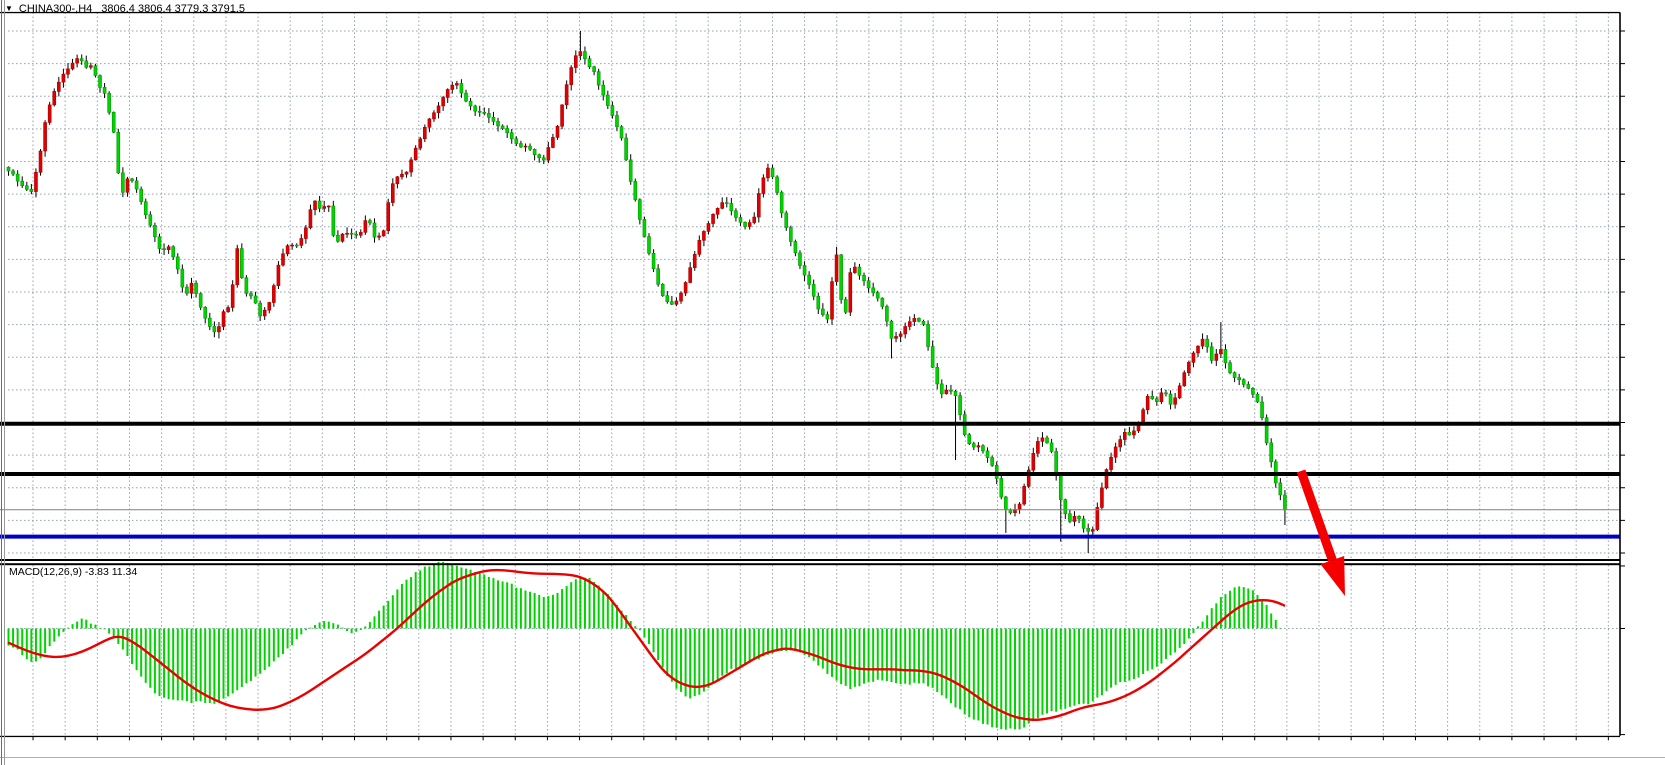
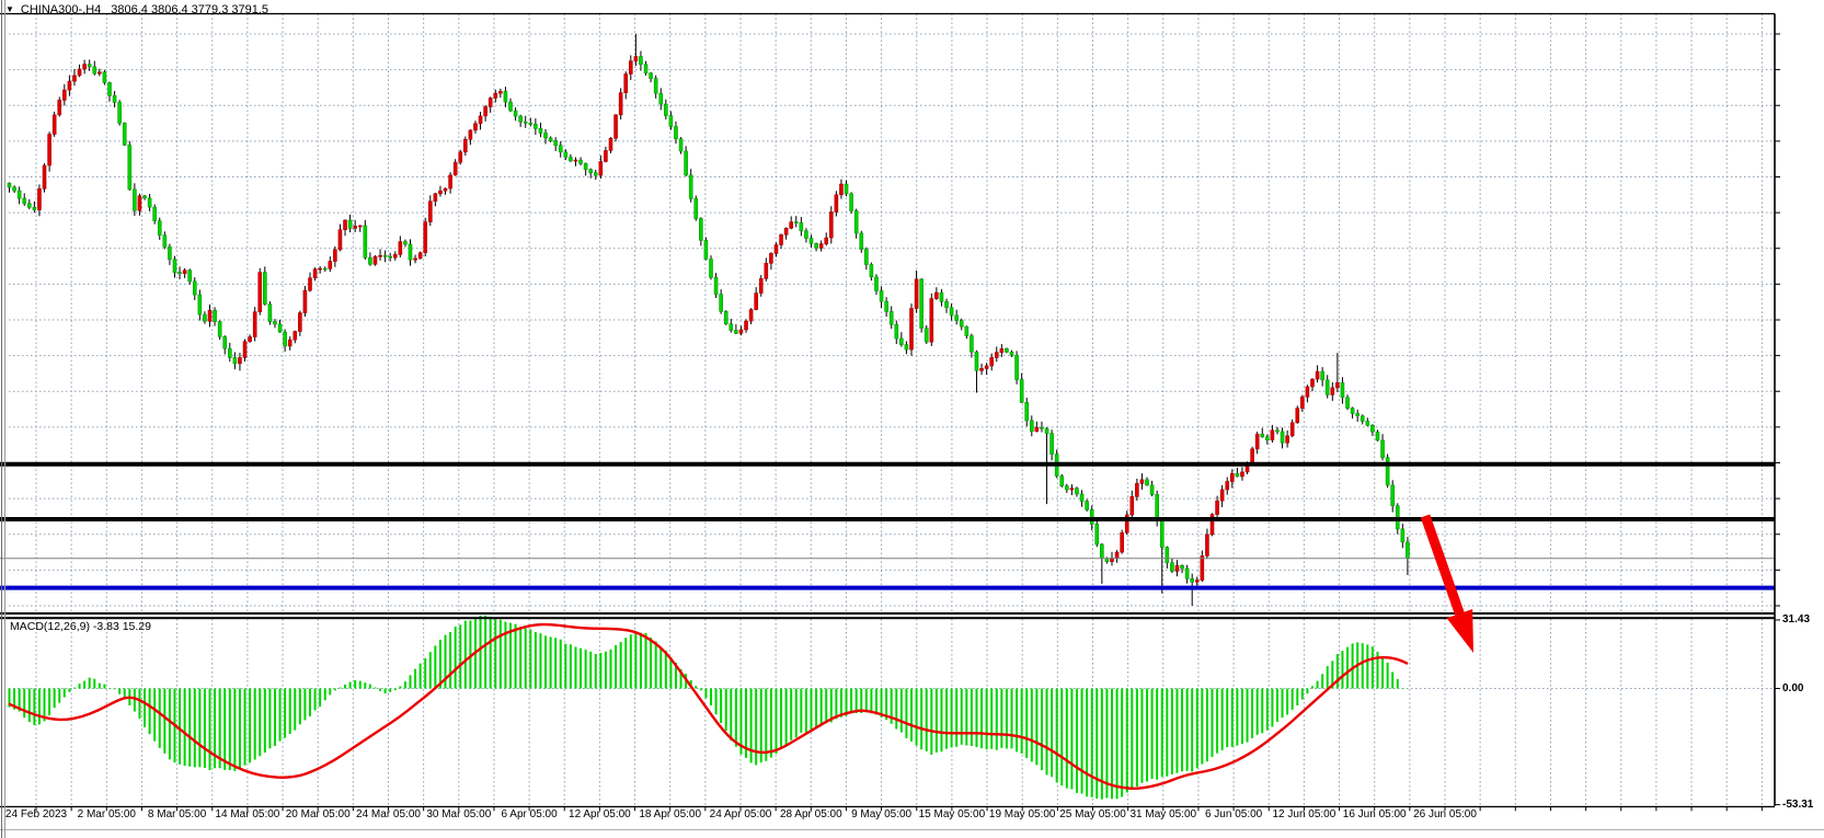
  ▼ CHINA300-,H4 3806.4 3806.4 3779.3 3791.5
- MACD(12,26,9) -3.83 11.34
+ MACD(12,26,9) -3.83 15.29
+ 31.43
+ 0.00
+ -53.31
+ 24 Feb 2023
+ 2 Mar 05:00
+ 8 Mar 05:00
+ 14 Mar 05:00
+ 20 Mar 05:00
+ 24 Mar 05:00
+ 30 Mar 05:00
+ 6 Apr 05:00
+ 12 Apr 05:00
+ 18 Apr 05:00
+ 24 Apr 05:00
+ 28 Apr 05:00
+ 9 May 05:00
+ 15 May 05:00
+ 19 May 05:00
+ 25 May 05:00
+ 31 May 05:00
+ 6 Jun 05:00
+ 12 Jun 05:00
+ 16 Jun 05:00
+ 26 Jun 05:00
